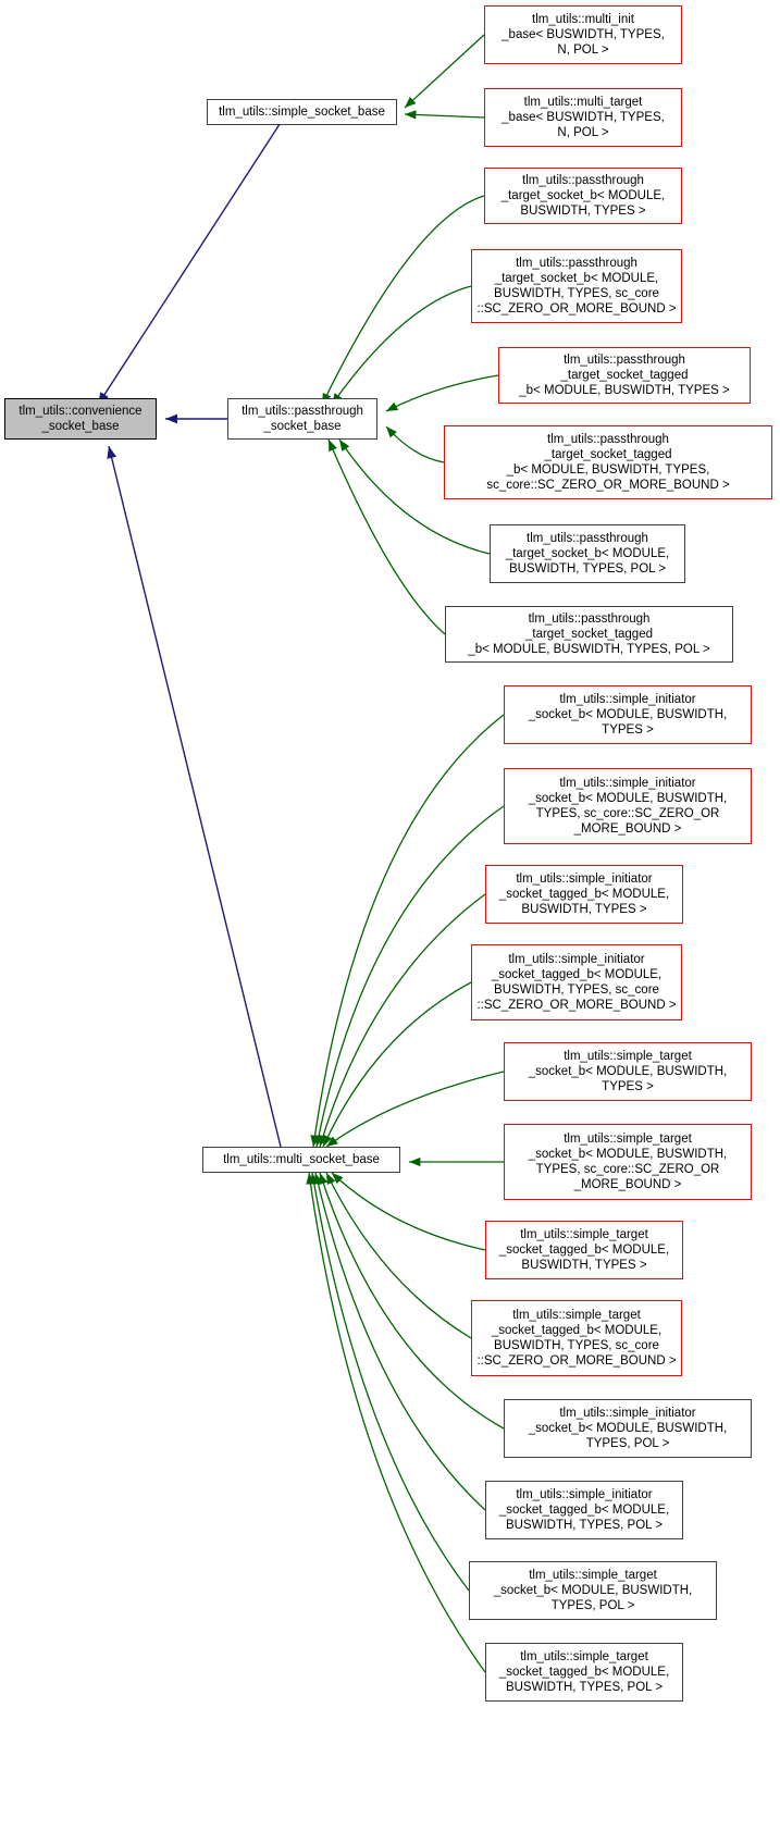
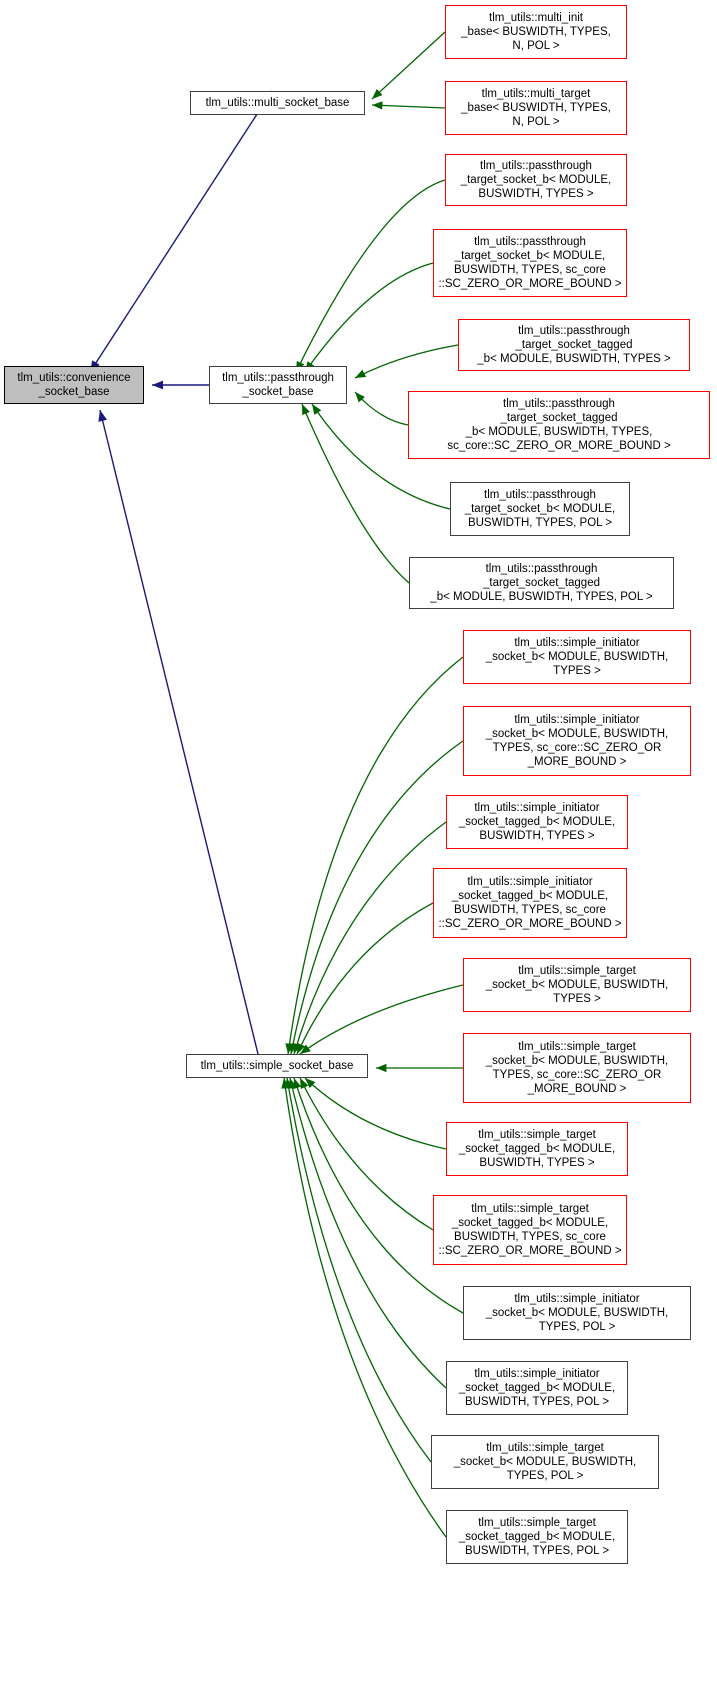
  tlm_utils::convenience
  _socket_base
- tlm_utils::simple_socket_base
+ tlm_utils::multi_socket_base
  tlm_utils::passthrough
  _socket_base
- tlm_utils::multi_socket_base
+ tlm_utils::simple_socket_base
  tlm_utils::multi_init
  _base< BUSWIDTH, TYPES,
  N, POL >
  tlm_utils::multi_target
  _base< BUSWIDTH, TYPES,
  N, POL >
  tlm_utils::passthrough
  _target_socket_b< MODULE,
  BUSWIDTH, TYPES >
  tlm_utils::passthrough
  _target_socket_b< MODULE,
  BUSWIDTH, TYPES, sc_core
  ::SC_ZERO_OR_MORE_BOUND >
  tlm_utils::passthrough
  _target_socket_tagged
  _b< MODULE, BUSWIDTH, TYPES >
  tlm_utils::passthrough
  _target_socket_tagged
  _b< MODULE, BUSWIDTH, TYPES,
  sc_core::SC_ZERO_OR_MORE_BOUND >
  tlm_utils::passthrough
  _target_socket_b< MODULE,
  BUSWIDTH, TYPES, POL >
  tlm_utils::passthrough
  _target_socket_tagged
  _b< MODULE, BUSWIDTH, TYPES, POL >
  tlm_utils::simple_initiator
  _socket_b< MODULE, BUSWIDTH,
  TYPES >
  tlm_utils::simple_initiator
  _socket_b< MODULE, BUSWIDTH,
  TYPES, sc_core::SC_ZERO_OR
  _MORE_BOUND >
  tlm_utils::simple_initiator
  _socket_tagged_b< MODULE,
  BUSWIDTH, TYPES >
  tlm_utils::simple_initiator
  _socket_tagged_b< MODULE,
  BUSWIDTH, TYPES, sc_core
  ::SC_ZERO_OR_MORE_BOUND >
  tlm_utils::simple_target
  _socket_b< MODULE, BUSWIDTH,
  TYPES >
  tlm_utils::simple_target
  _socket_b< MODULE, BUSWIDTH,
  TYPES, sc_core::SC_ZERO_OR
  _MORE_BOUND >
  tlm_utils::simple_target
  _socket_tagged_b< MODULE,
  BUSWIDTH, TYPES >
  tlm_utils::simple_target
  _socket_tagged_b< MODULE,
  BUSWIDTH, TYPES, sc_core
  ::SC_ZERO_OR_MORE_BOUND >
  tlm_utils::simple_initiator
  _socket_b< MODULE, BUSWIDTH,
  TYPES, POL >
  tlm_utils::simple_initiator
  _socket_tagged_b< MODULE,
  BUSWIDTH, TYPES, POL >
  tlm_utils::simple_target
  _socket_b< MODULE, BUSWIDTH,
  TYPES, POL >
  tlm_utils::simple_target
  _socket_tagged_b< MODULE,
  BUSWIDTH, TYPES, POL >
